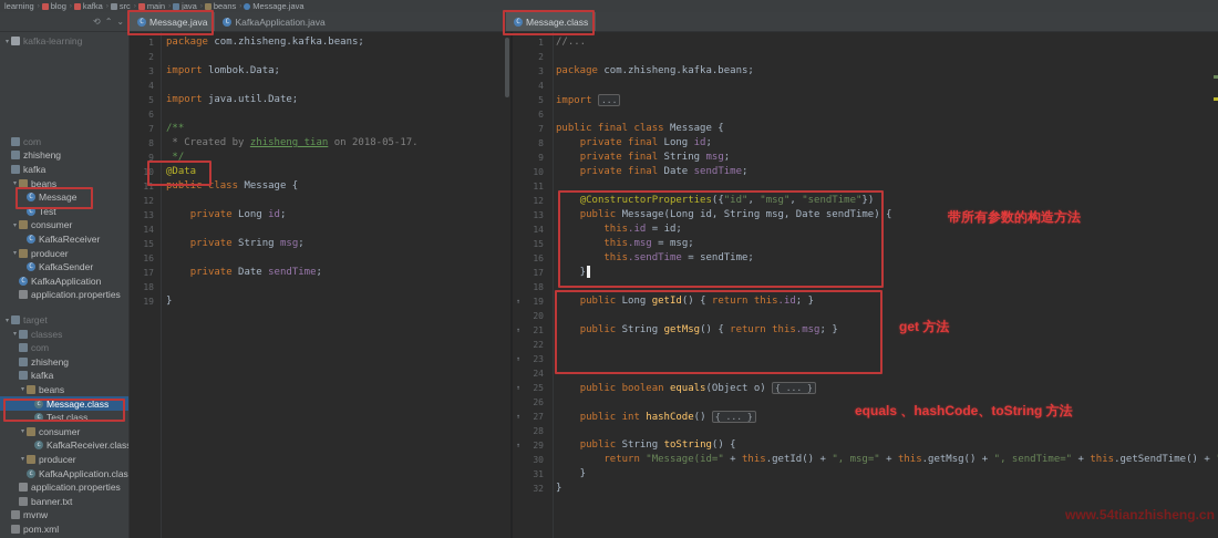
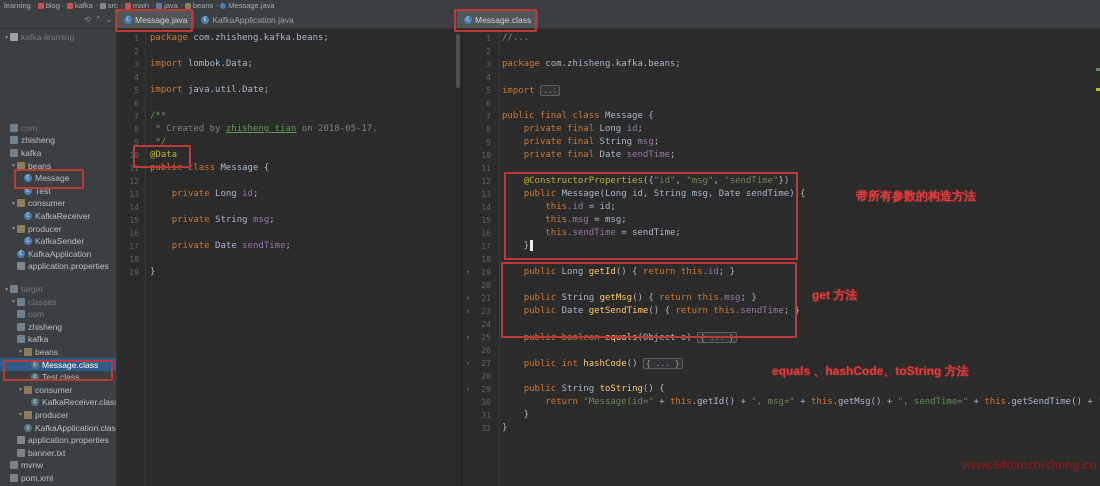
  learning
  blog
  kafka
  src
  main
  java
  beans
  Message.java
  ⟲
  ⌃
  ⌄
  Message.java
  KafkaApplication.java
  Message.class
  kafka-learning
  com
  zhisheng
  kafka
  beans
  Message
  Test
  consumer
  KafkaReceiver
  producer
  KafkaSender
  KafkaApplication
  application.properties
  target
  classes
  com
  zhisheng
  kafka
  beans
  Message.class
  Test.class
  consumer
  KafkaReceiver.clas
  producer
  KafkaApplication.clas
  application.properties
  banner.txt
  mvnw
  pom.xml
  1
  package com.zhisheng.kafka.beans;
  2
  3
  import lombok.Data;
  4
  5
  import java.util.Date;
  6
  7
  /**
  8
  * Created by zhisheng_tian on 2018-05-17.
  9
  */
  10
  @Data
  11
  public class Message {
  12
  13
  private Long id;
  14
  15
  private String msg;
  16
  17
  private Date sendTime;
  18
  19
  }
  1
  //...
  2
  3
  package com.zhisheng.kafka.beans;
  4
  5
  import ...
  6
  7
  public final class Message {
  8
  private final Long id;
  9
  private final String msg;
  10
  private final Date sendTime;
  11
  12
  @ConstructorProperties({"id", "msg", "sendTime"})
  13
  public Message(Long id, String msg, Date sendTime) {
  14
  this.id = id;
  15
  this.msg = msg;
  16
  this.sendTime = sendTime;
  17
  }
  18
  19
  public Long getId() { return this.id; }
  20
  21
  public String getMsg() { return this.msg; }
- 22
  23
+ public Date getSendTime() { return this.sendTime; }
  24
  25
  public boolean equals(Object o) { ... }
  26
  27
  public int hashCode() { ... }
  28
  29
  public String toString() {
  30
  return "Message(id=" + this.getId() + ", msg=" + this.getMsg() + ", sendTime=" + this.getSendTime() +
  31
  }
  32
  }
  带所有参数的构造方法
  get 方法
  equals 、hashCode、toString 方法
  www.54tianzhisheng.cn
